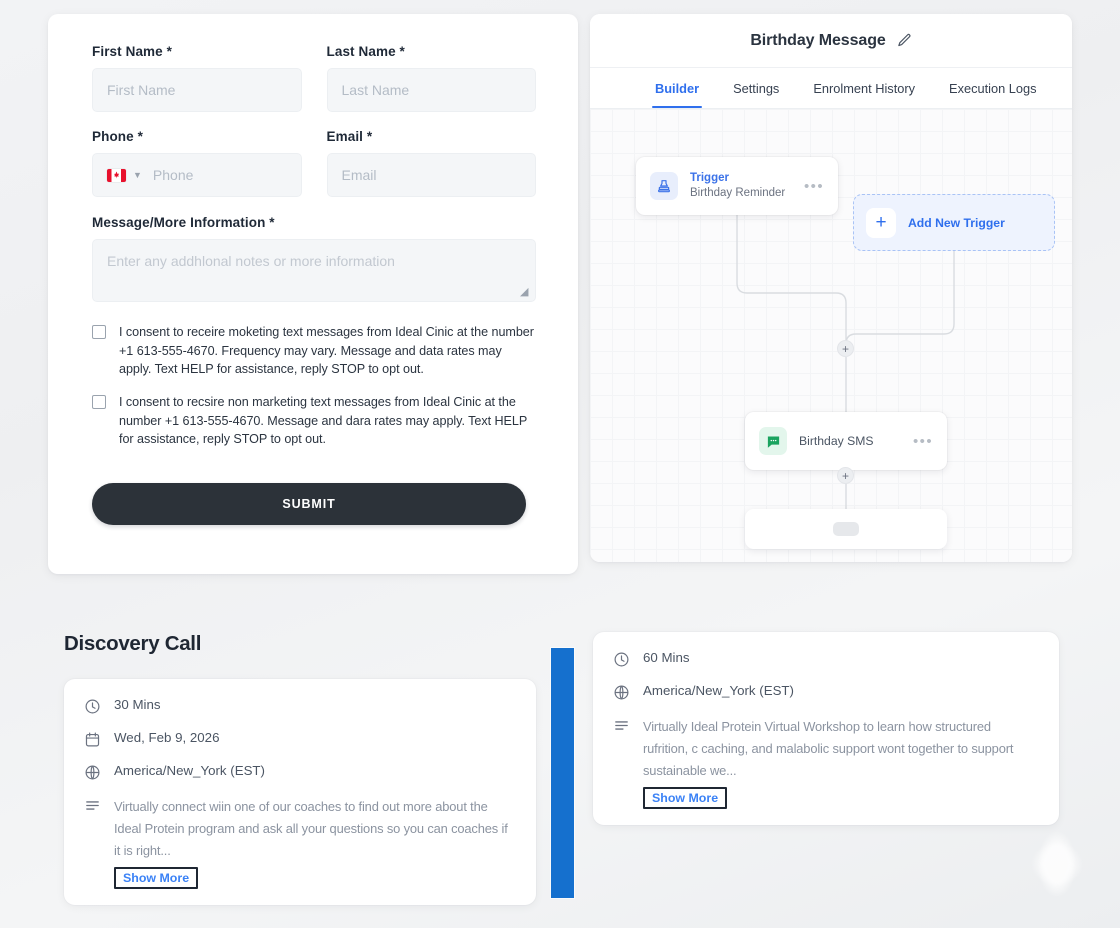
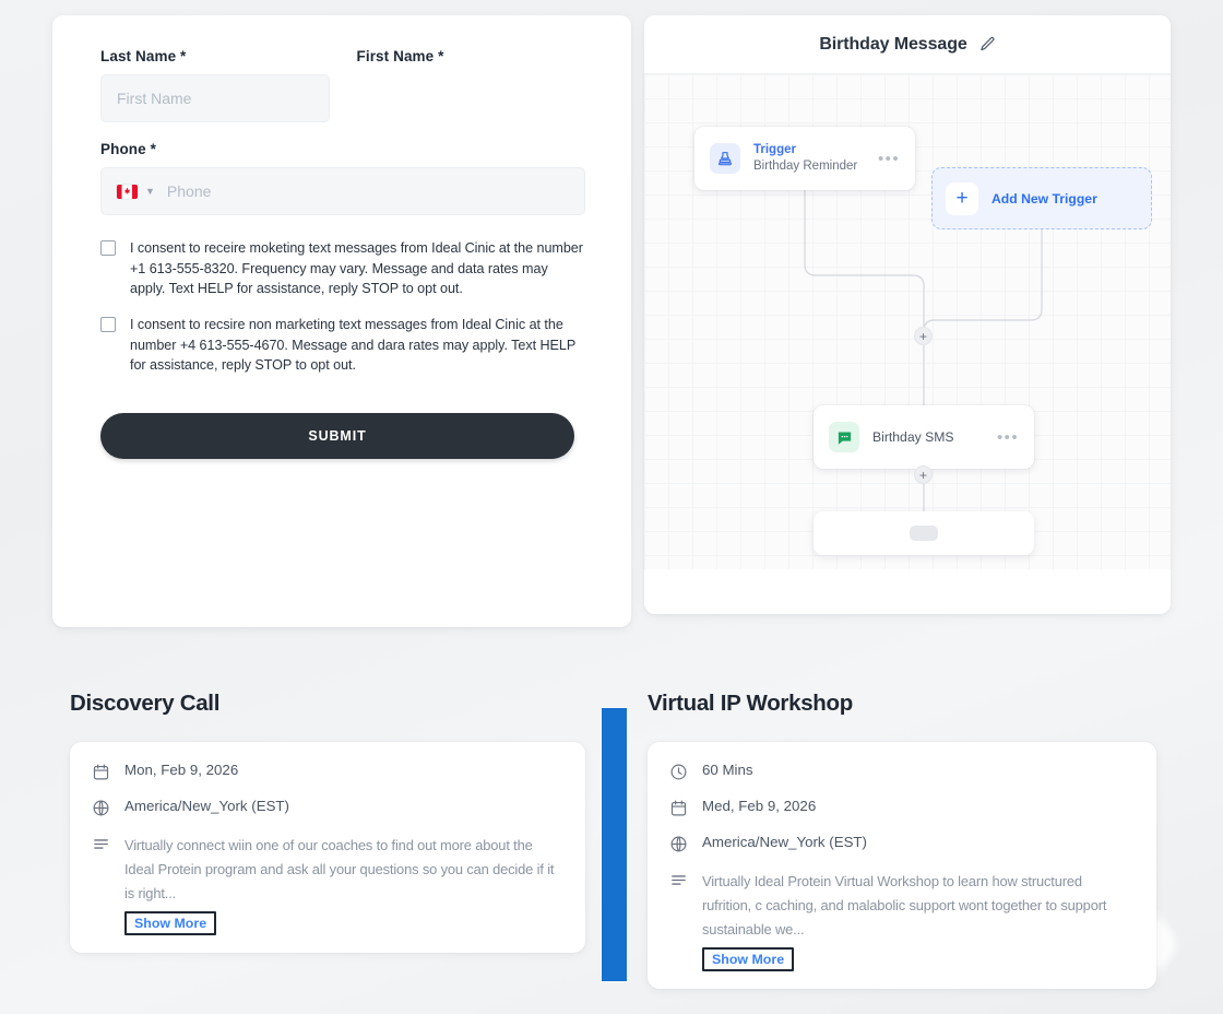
- First Name *
+ Last Name *
  First Name
- Last Name *
+ First Name *
- Last Name
  Phone *
  ▼
  Phone
- Email *
- Email
- Message/More Information *
- Enter any addhlonal notes or more information
- ◢
- I consent to receire moketing text messages from Ideal Cinic at the number +1 613-555-4670. Frequency may vary. Message and data rates may apply. Text HELP for assistance, reply STOP to opt out.
+ I consent to receire moketing text messages from Ideal Cinic at the number +1 613-555-8320. Frequency may vary. Message and data rates may apply. Text HELP for assistance, reply STOP to opt out.
- I consent to recsire non marketing text messages from Ideal Cinic at the number +1 613-555-4670. Message and dara rates may apply. Text HELP for assistance, reply STOP to opt out.
+ I consent to recsire non marketing text messages from Ideal Cinic at the number +4 613-555-4670. Message and dara rates may apply. Text HELP for assistance, reply STOP to opt out.
  SUBMIT
  Birthday Message
- Builder
- Settings
- Enrolment History
- Execution Logs
  Trigger
  Birthday Reminder
  •••
  +
  Add New Trigger
  +
  Birthday SMS
  •••
  +
  Discovery Call
- 30 Mins
- Wed, Feb 9, 2026
+ Mon, Feb 9, 2026
  America/New_York (EST)
- Virtually connect wiin one of our coaches to find out more about the Ideal Protein program and ask all your questions so you can coaches if it is right...
+ Virtually connect wiin one of our coaches to find out more about the Ideal Protein program and ask all your questions so you can decide if it is right...
  Show More
+ Virtual IP Workshop
  60 Mins
+ Med, Feb 9, 2026
  America/New_York (EST)
  Virtually Ideal Protein Virtual Workshop to learn how structured rufrition, c caching, and malabolic support wont together to support sustainable we...
  Show More
